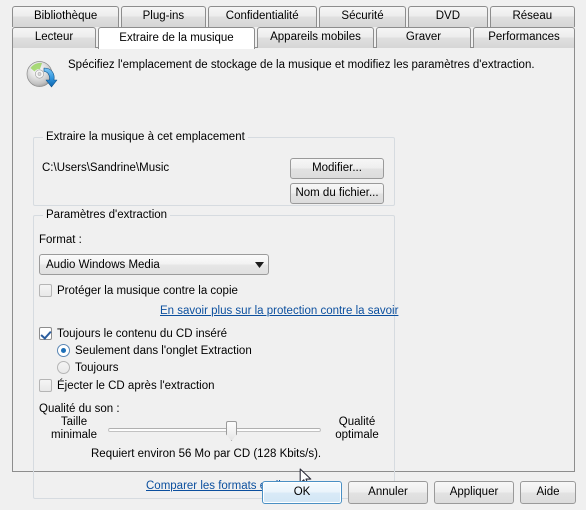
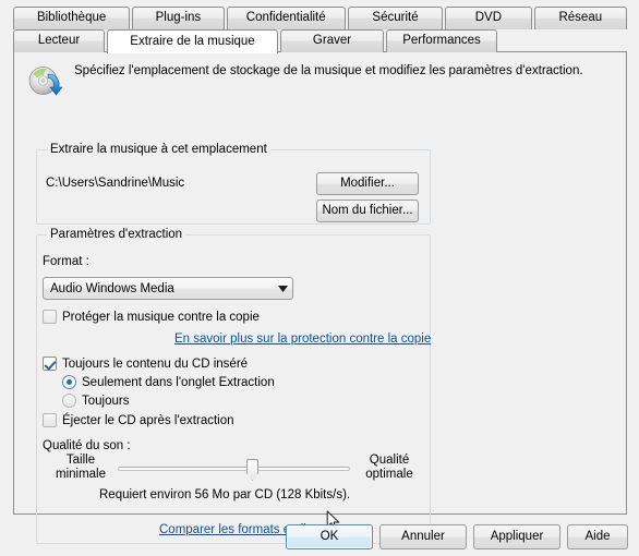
  Bibliothèque
  Plug-ins
  Confidentialité
  Sécurité
  DVD
  Réseau
  Lecteur
  Extraire de la musique
- Appareils mobiles
  Graver
  Performances
  Spécifiez l'emplacement de stockage de la musique et modifiez les paramètres d'extraction.
  Extraire la musique à cet emplacement
  C:\Users\Sandrine\Music
  Modifier...
  Nom du fichier...
  Paramètres d'extraction
  Format :
  Audio Windows Media
  Protéger la musique contre la copie
- En savoir plus sur la protection contre la savoir
+ En savoir plus sur la protection contre la copie
  Toujours le contenu du CD inséré
  Seulement dans l'onglet Extraction
  Toujours
  Éjecter le CD après l'extraction
  Qualité du son :
  Taille minimale
  Qualité optimale
  Requiert environ 56 Mo par CD (128 Kbits/s).
  Comparer les formats
  OK
  Annuler
  Appliquer
  Aide
